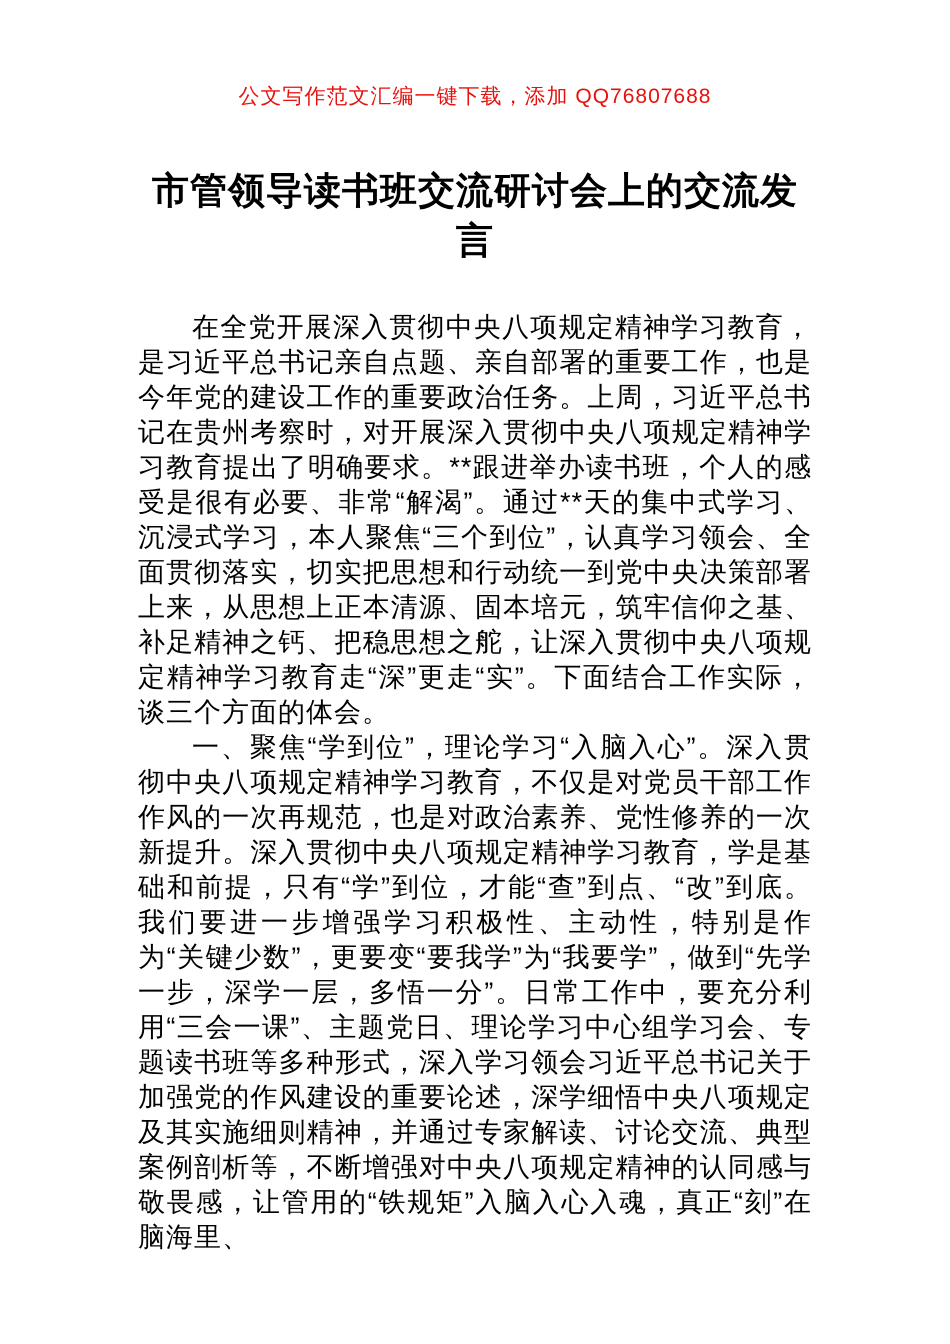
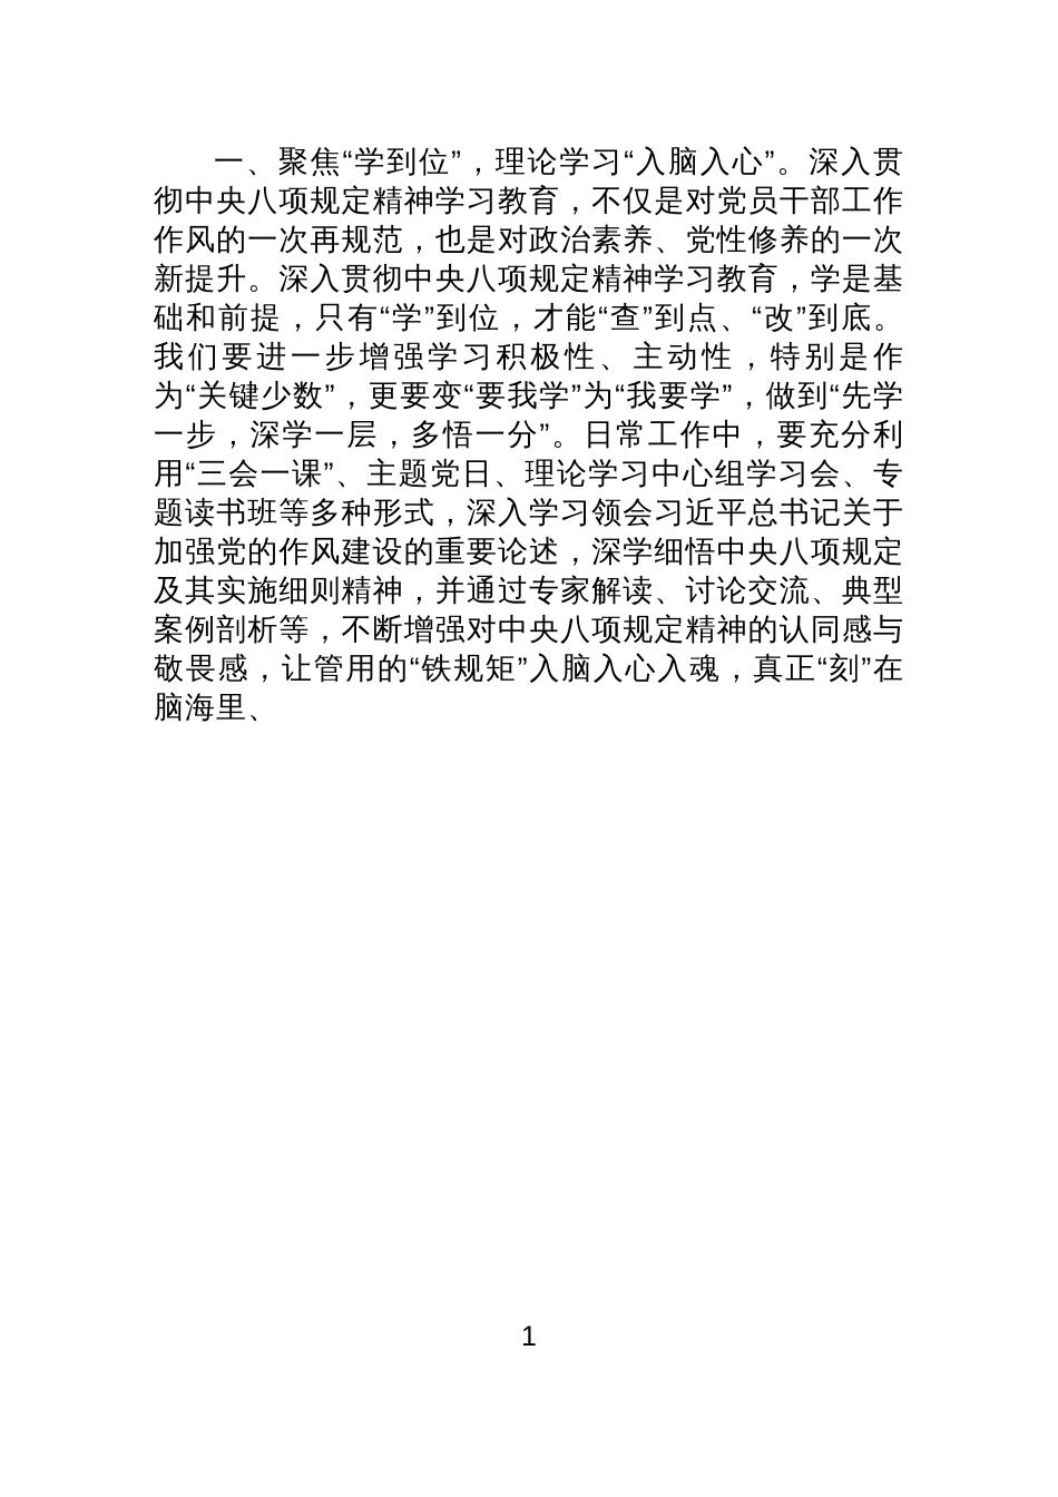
- 公文写作范文汇编一键下载，添加 QQ76807688
- 市管领导读书班交流研讨会上的交流发言
- 在全党开展深入贯彻中央八项规定精神学习教育，是习近平总书记亲自点题、亲自部署的重要工作，也是今年党的建设工作的重要政治任务。上周，习近平总书记在贵州考察时，对开展深入贯彻中央八项规定精神学习教育提出了明确要求。**跟进举办读书班，个人的感受是很有必要、非常“解渴”。通过**天的集中式学习、沉浸式学习，本人聚焦“三个到位”，认真学习领会、全面贯彻落实，切实把思想和行动统一到党中央决策部署上来，从思想上正本清源、固本培元，筑牢信仰之基、补足精神之钙、把稳思想之舵，让深入贯彻中央八项规定精神学习教育走“深”更走“实”。下面结合工作实际，谈三个方面的体会。
  一、聚焦“学到位”，理论学习“入脑入心”。深入贯彻中央八项规定精神学习教育，不仅是对党员干部工作作风的一次再规范，也是对政治素养、党性修养的一次新提升。深入贯彻中央八项规定精神学习教育，学是基础和前提，只有“学”到位，才能“查”到点、“改”到底。我们要进一步增强学习积极性、主动性，特别是作为“关键少数”，更要变“要我学”为“我要学”，做到“先学一步，深学一层，多悟一分”。日常工作中，要充分利用“三会一课”、主题党日、理论学习中心组学习会、专题读书班等多种形式，深入学习领会习近平总书记关于加强党的作风建设的重要论述，深学细悟中央八项规定及其实施细则精神，并通过专家解读、讨论交流、典型案例剖析等，不断增强对中央八项规定精神的认同感与敬畏感，让管用的“铁规矩”入脑入心入魂，真正“刻”在脑海里、
+ 1
